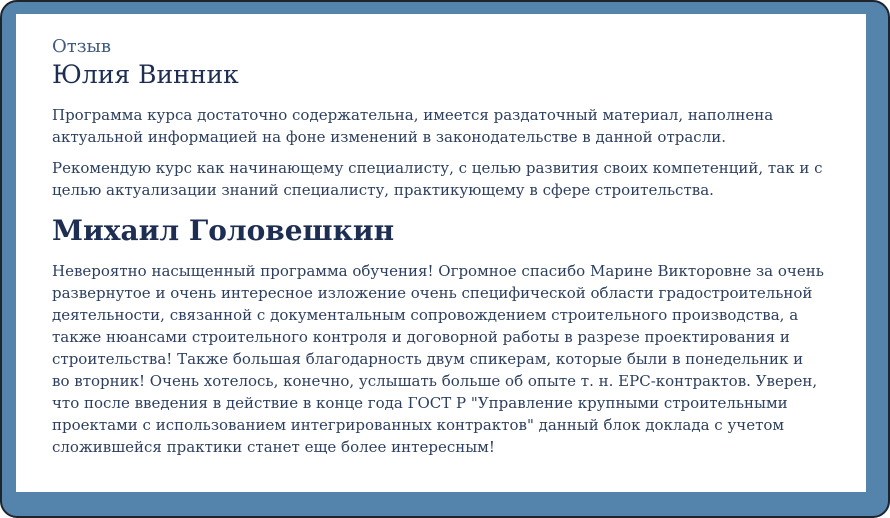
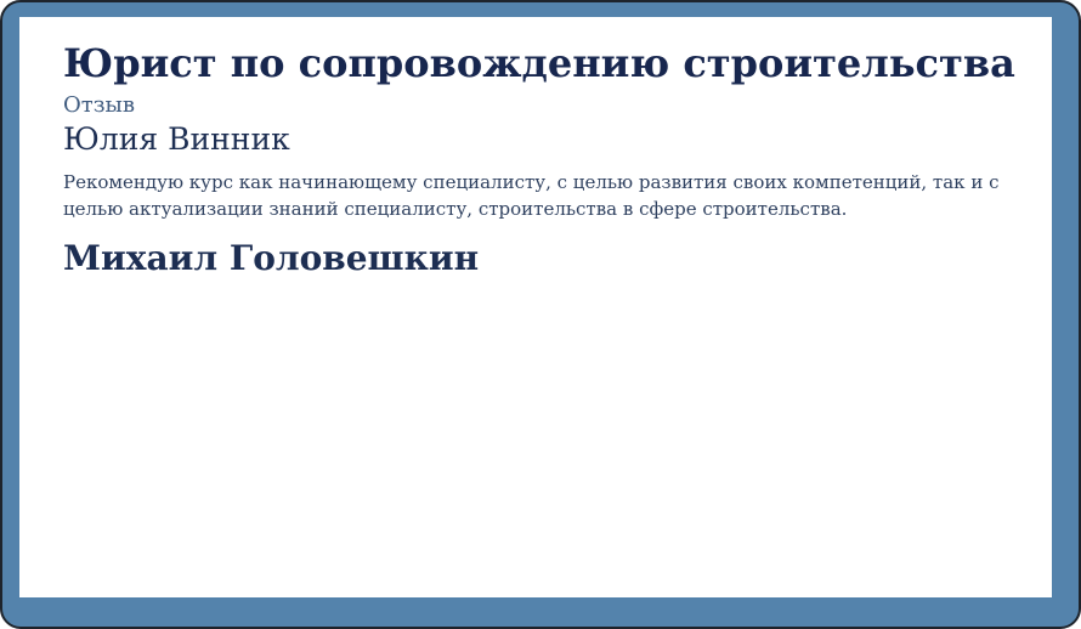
+ Юрист по сопровождению строительства
  Отзыв
  Юлия Винник
- Программа курса достаточно содержательна, имеется раздаточный материал, наполнена актуальной информацией на фоне изменений в законодательстве в данной отрасли.
- Рекомендую курс как начинающему специалисту, с целью развития своих компетенций, так и с целью актуализации знаний специалисту, практикующему в сфере строительства.
+ Рекомендую курс как начинающему специалисту, с целью развития своих компетенций, так и с целью актуализации знаний специалисту, строительства в сфере строительства.
  Михаил Головешкин
- Невероятно насыщенный программа обучения! Огромное спасибо Марине Викторовне за очень развернутое и очень интересное изложение очень специфической области градостроительной деятельности, связанной с документальным сопровождением строительного производства, а также нюансами строительного контроля и договорной работы в разрезе проектирования и строительства! Также большая благодарность двум спикерам, которые были в понедельник и во вторник! Очень хотелось, конечно, услышать больше об опыте т. н. EPC-контрактов. Уверен, что после введения в действие в конце года ГОСТ Р "Управление крупными строительными проектами с использованием интегрированных контрактов" данный блок доклада с учетом сложившейся практики станет еще более интересным!
